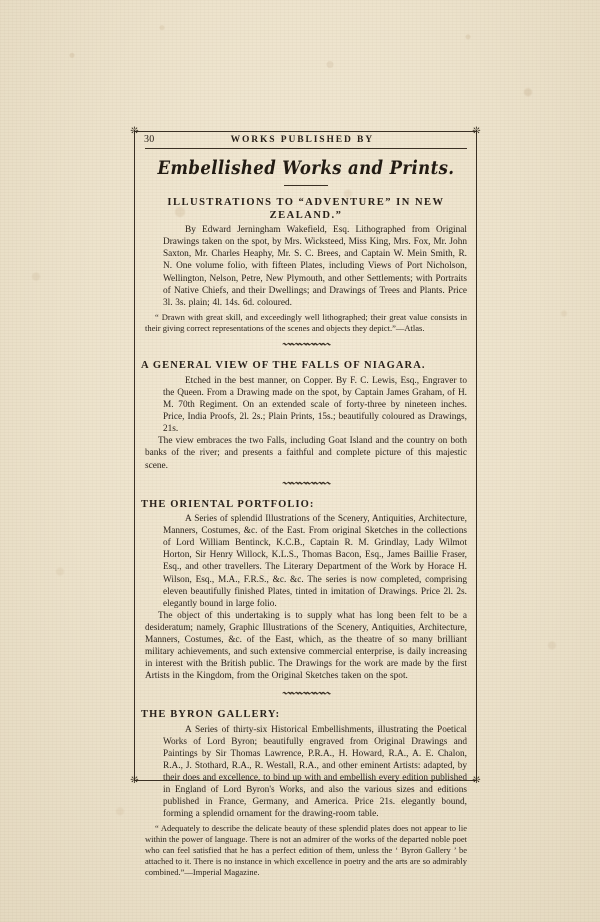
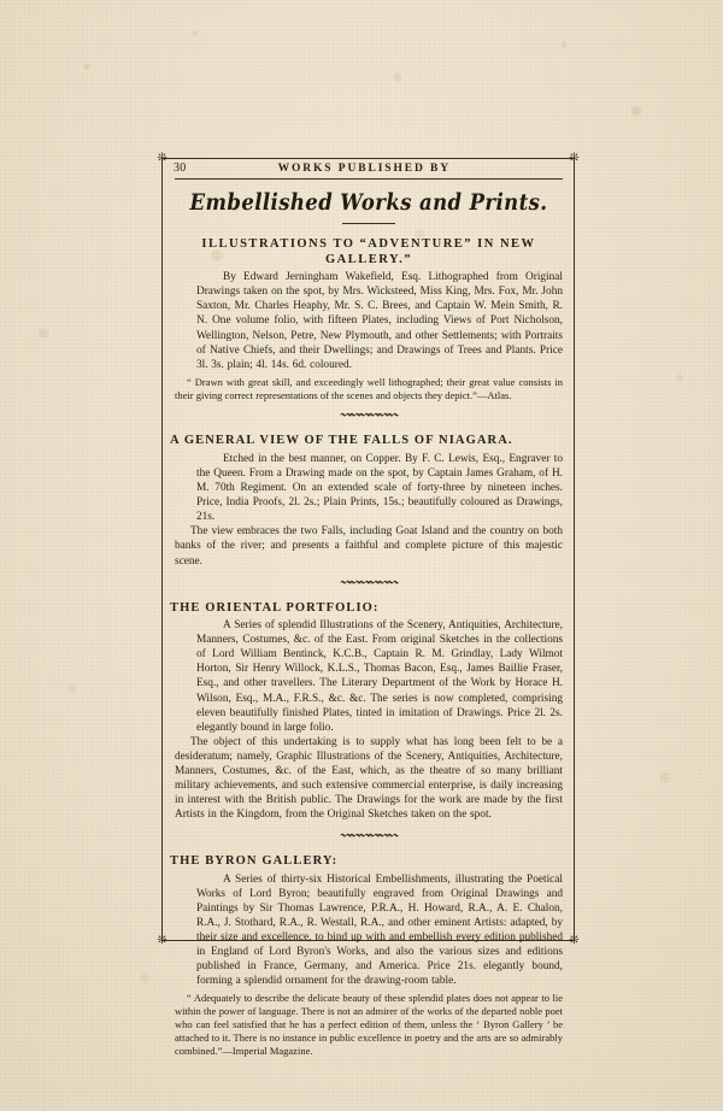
  ❊
  ❊
  ❊
  ❊
  30
  WORKS PUBLISHED BY
  Embellished Works and Prints.
- ILLUSTRATIONS TO “ADVENTURE” IN NEW ZEALAND.”
+ ILLUSTRATIONS TO “ADVENTURE” IN NEW GALLERY.”
  By Edward Jerningham Wakefield, Esq. Lithographed from Original Drawings taken on the spot, by Mrs. Wicksteed, Miss King, Mrs. Fox, Mr. John Saxton, Mr. Charles Heaphy, Mr. S. C. Brees, and Captain W. Mein Smith, R. N. One volume folio, with fifteen Plates, including Views of Port Nicholson, Wellington, Nelson, Petre, New Plymouth, and other Settlements; with Portraits of Native Chiefs, and their Dwellings; and Drawings of Trees and Plants. Price 3l. 3s. plain; 4l. 14s. 6d. coloured.
  “ Drawn with great skill, and exceedingly well lithographed; their great value consists in their giving correct representations of the scenes and objects they depict.”—Atlas.
  〰〰〰〰〰〰
  A GENERAL VIEW OF THE FALLS OF NIAGARA.
  Etched in the best manner, on Copper. By F. C. Lewis, Esq., Engraver to the Queen. From a Drawing made on the spot, by Captain James Graham, of H. M. 70th Regiment. On an extended scale of forty-three by nineteen inches. Price, India Proofs, 2l. 2s.; Plain Prints, 15s.; beautifully coloured as Drawings, 21s.
  The view embraces the two Falls, including Goat Island and the country on both banks of the river; and presents a faithful and complete picture of this majestic scene.
  〰〰〰〰〰〰
  THE ORIENTAL PORTFOLIO:
  A Series of splendid Illustrations of the Scenery, Antiquities, Architecture, Manners, Costumes, &c. of the East. From original Sketches in the collections of Lord William Bentinck, K.C.B., Captain R. M. Grindlay, Lady Wilmot Horton, Sir Henry Willock, K.L.S., Thomas Bacon, Esq., James Baillie Fraser, Esq., and other travellers. The Literary Department of the Work by Horace H. Wilson, Esq., M.A., F.R.S., &c. &c. The series is now completed, comprising eleven beautifully finished Plates, tinted in imitation of Drawings. Price 2l. 2s. elegantly bound in large folio.
  The object of this undertaking is to supply what has long been felt to be a desideratum; namely, Graphic Illustrations of the Scenery, Antiquities, Architecture, Manners, Costumes, &c. of the East, which, as the theatre of so many brilliant military achievements, and such extensive commercial enterprise, is daily increasing in interest with the British public. The Drawings for the work are made by the first Artists in the Kingdom, from the Original Sketches taken on the spot.
  〰〰〰〰〰〰
  THE BYRON GALLERY:
- A Series of thirty-six Historical Embellishments, illustrating the Poetical Works of Lord Byron; beautifully engraved from Original Drawings and Paintings by Sir Thomas Lawrence, P.R.A., H. Howard, R.A., A. E. Chalon, R.A., J. Stothard, R.A., R. Westall, R.A., and other eminent Artists: adapted, by their does and excellence, to bind up with and embellish every edition published in England of Lord Byron's Works, and also the various sizes and editions published in France, Germany, and America. Price 21s. elegantly bound, forming a splendid ornament for the drawing-room table.
+ A Series of thirty-six Historical Embellishments, illustrating the Poetical Works of Lord Byron; beautifully engraved from Original Drawings and Paintings by Sir Thomas Lawrence, P.R.A., H. Howard, R.A., A. E. Chalon, R.A., J. Stothard, R.A., R. Westall, R.A., and other eminent Artists: adapted, by their size and excellence, to bind up with and embellish every edition published in England of Lord Byron's Works, and also the various sizes and editions published in France, Germany, and America. Price 21s. elegantly bound, forming a splendid ornament for the drawing-room table.
- “ Adequately to describe the delicate beauty of these splendid plates does not appear to lie within the power of language. There is not an admirer of the works of the departed noble poet who can feel satisfied that he has a perfect edition of them, unless the ‘ Byron Gallery ’ be attached to it. There is no instance in which excellence in poetry and the arts are so admirably combined.”—Imperial Magazine.
+ “ Adequately to describe the delicate beauty of these splendid plates does not appear to lie within the power of language. There is not an admirer of the works of the departed noble poet who can feel satisfied that he has a perfect edition of them, unless the ‘ Byron Gallery ’ be attached to it. There is no instance in public excellence in poetry and the arts are so admirably combined.”—Imperial Magazine.
